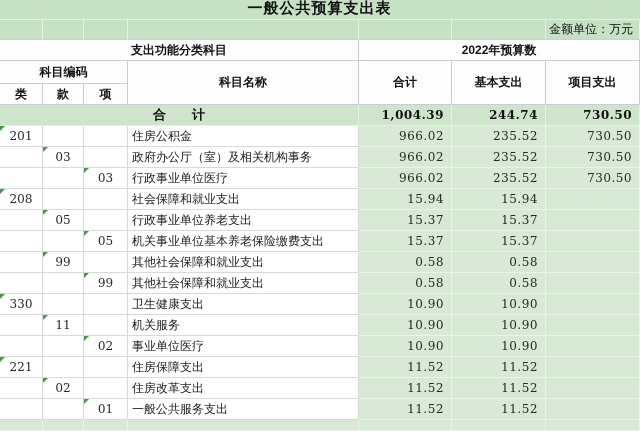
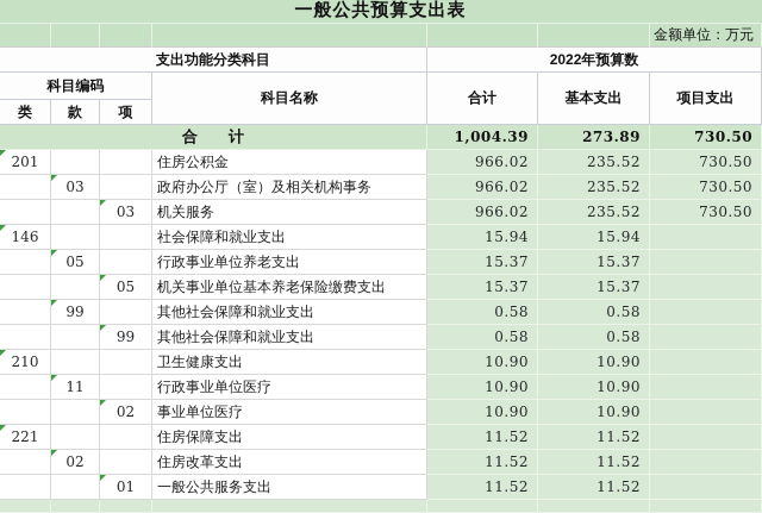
  一般公共预算支出表
  						金额单位：万元
  支出功能分类科目	2022年预算数
  科目编码	科目名称	合计	基本支出	项目支出
  类	款	项
- 合 计	1,004.39	244.74	730.50
+ 合 计	1,004.39	273.89	730.50
  201			住房公积金	966.02	235.52	730.50
  	03		政府办公厅（室）及相关机构事务	966.02	235.52	730.50
- 		03	行政事业单位医疗	966.02	235.52	730.50
+ 		03	机关服务	966.02	235.52	730.50
- 208			社会保障和就业支出	15.94	15.94
+ 146			社会保障和就业支出	15.94	15.94
  	05		行政事业单位养老支出	15.37	15.37
  		05	机关事业单位基本养老保险缴费支出	15.37	15.37
  	99		其他社会保障和就业支出	0.58	0.58
  		99	其他社会保障和就业支出	0.58	0.58
- 330			卫生健康支出	10.90	10.90
+ 210			卫生健康支出	10.90	10.90
- 	11		机关服务	10.90	10.90
+ 	11		行政事业单位医疗	10.90	10.90
  		02	事业单位医疗	10.90	10.90
  221			住房保障支出	11.52	11.52
  	02		住房改革支出	11.52	11.52
  		01	一般公共服务支出	11.52	11.52
